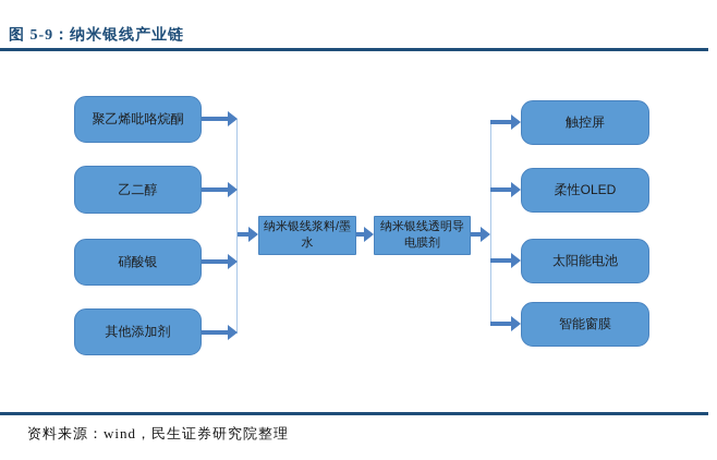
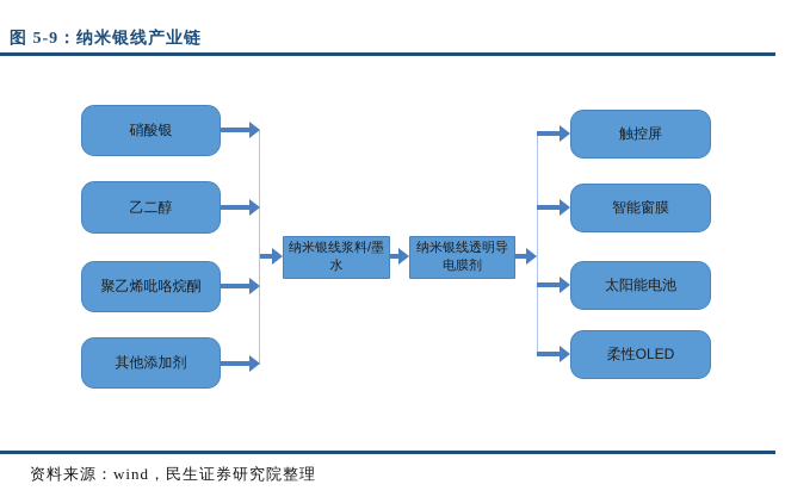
  图 5-9：纳米银线产业链
- 聚乙烯吡咯烷酮
+ 硝酸银
  乙二醇
- 硝酸银
+ 聚乙烯吡咯烷酮
  其他添加剂
  纳米银线浆料/墨水
  纳米银线透明导电膜剂
  触控屏
- 柔性OLED
+ 智能窗膜
  太阳能电池
- 智能窗膜
+ 柔性OLED
  资料来源：wind，民生证券研究院整理
